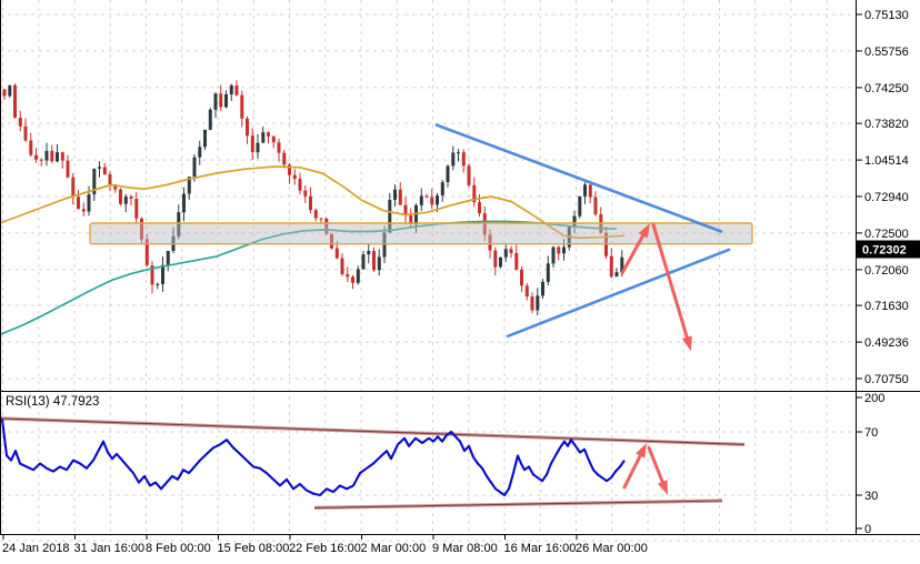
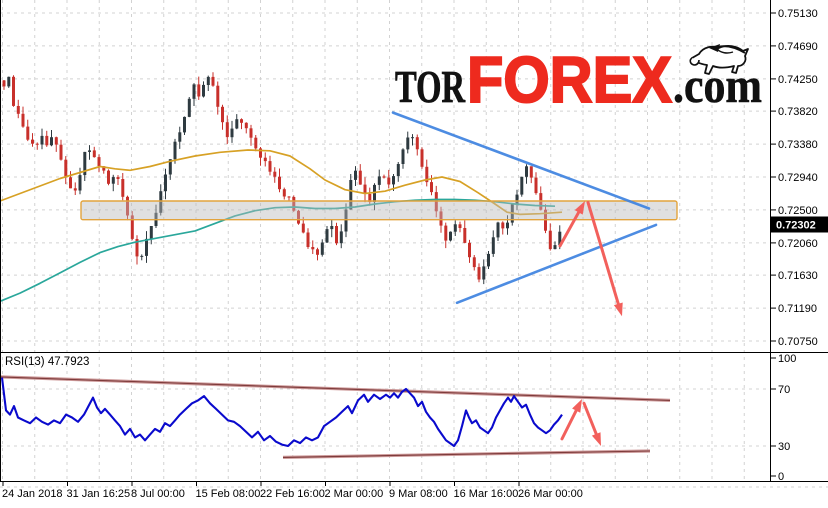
  0.75130
- 0.55756
+ 0.74690
  0.74250
  0.73820
- 1.04514
+ 0.73380
  0.72940
  0.72500
  0.72060
  0.71630
- 0.49236
+ 0.71190
  0.70750
- 200
+ 100
  70
  30
  0
  24 Jan 2018
- 31 Jan 16:00
+ 31 Jan 16:25
- 8 Feb 00:00
+ 8 Jul 00:00
  15 Feb 08:00
  22 Feb 16:00
  2 Mar 00:00
  9 Mar 08:00
  16 Mar 16:00
  26 Mar 00:00
+ TOR
+ FOREX
+ .com
  RSI(13) 47.7923
  0.72302
